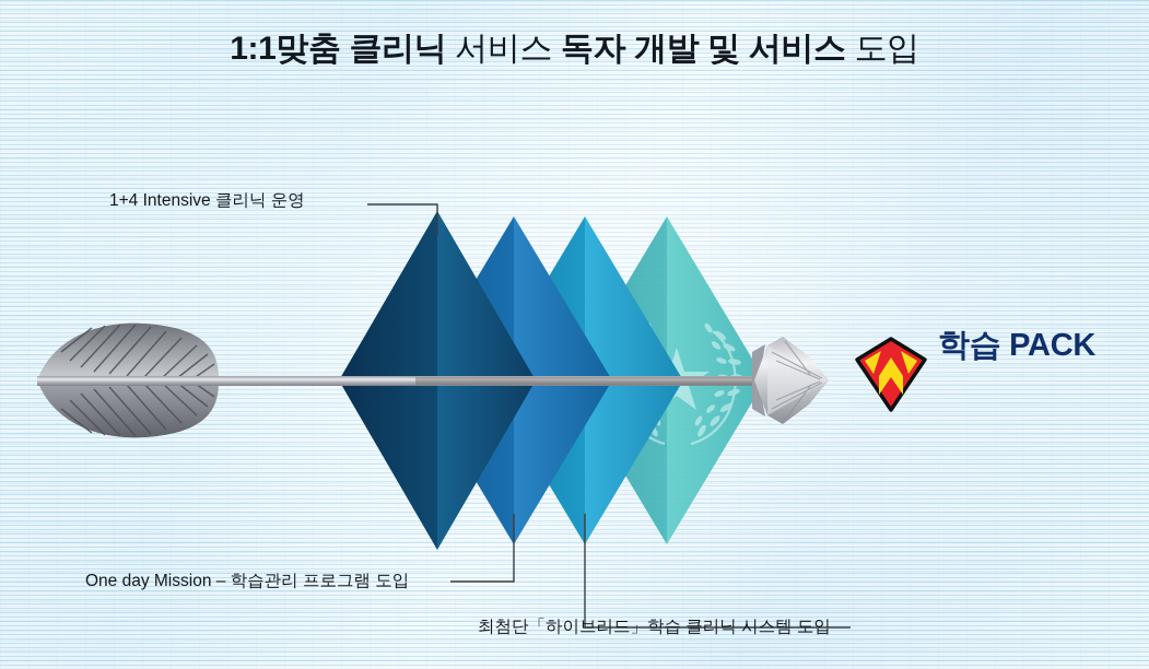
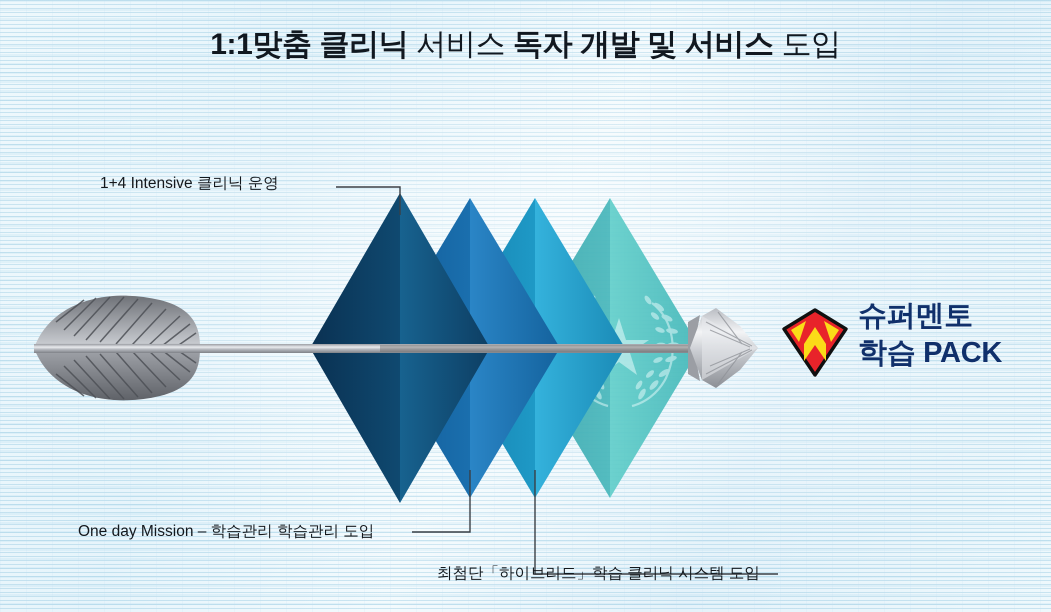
  1:1맞춤 클리닉 서비스 독자 개발 및 서비스 도입
  1+4 Intensive 클리닉 운영
- One day Mission – 학습관리 프로그램 도입
+ One day Mission – 학습관리 학습관리 도입
  최첨단「하이브리드」학습 클리닉 시스템 도입
+ 슈퍼멘토
  학습 PACK
